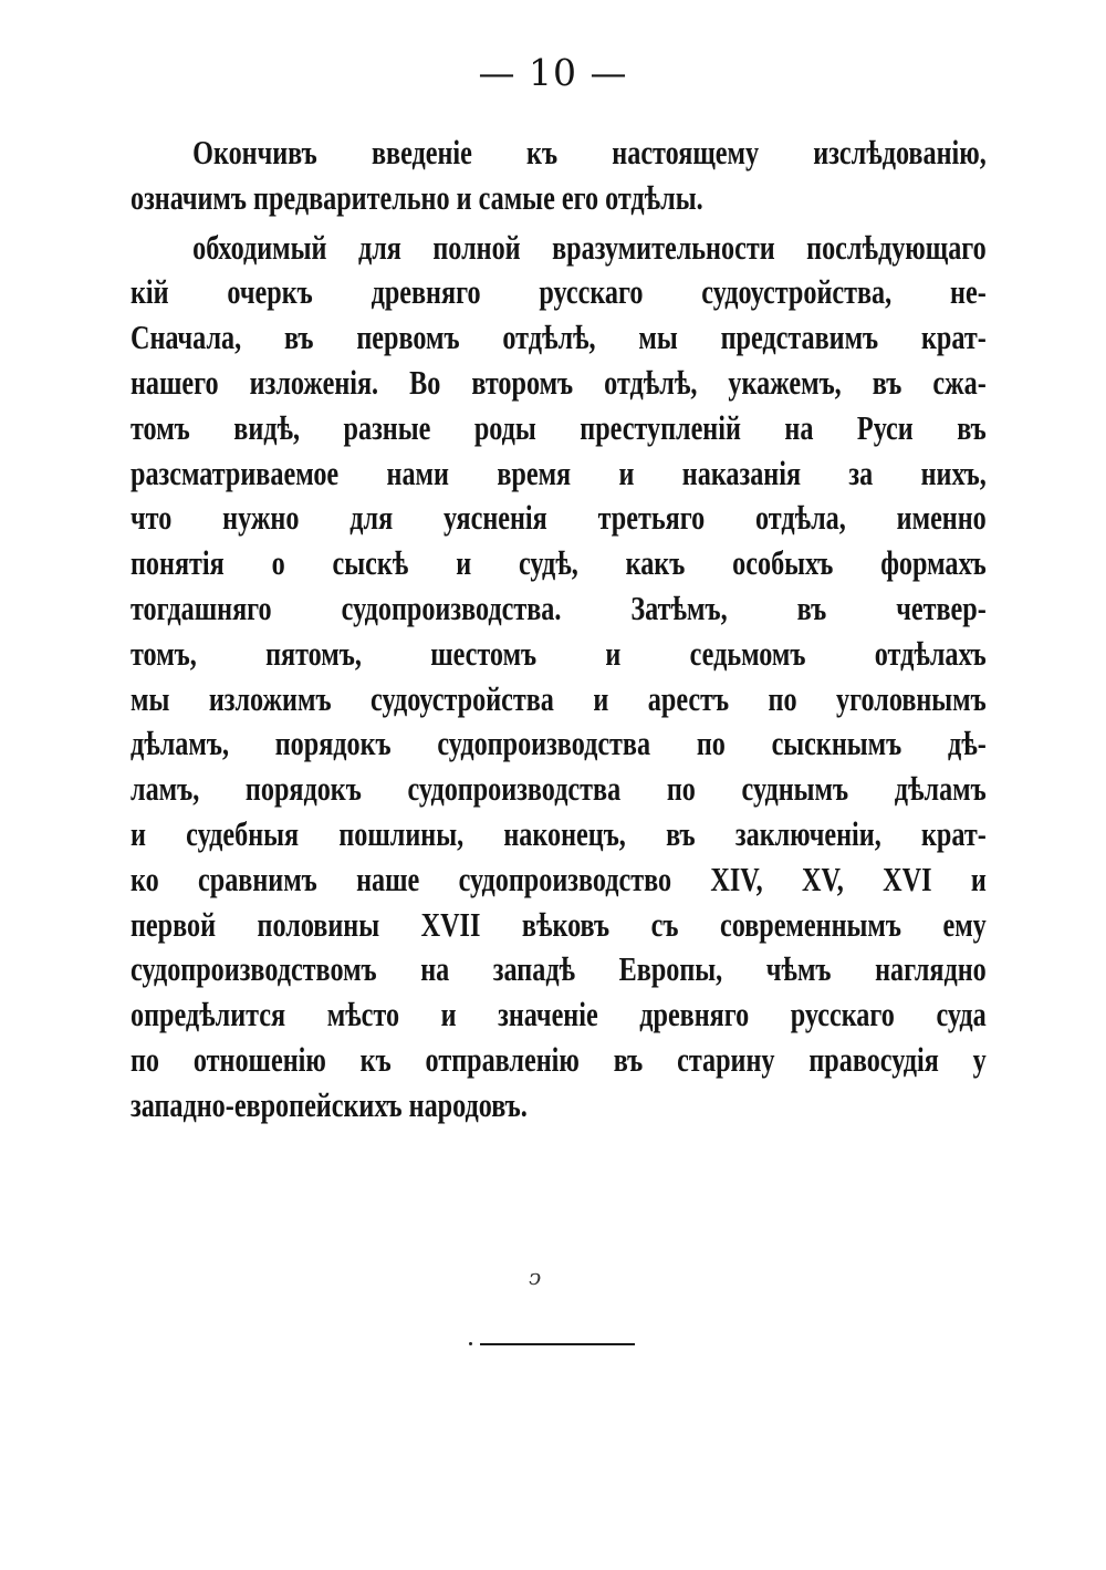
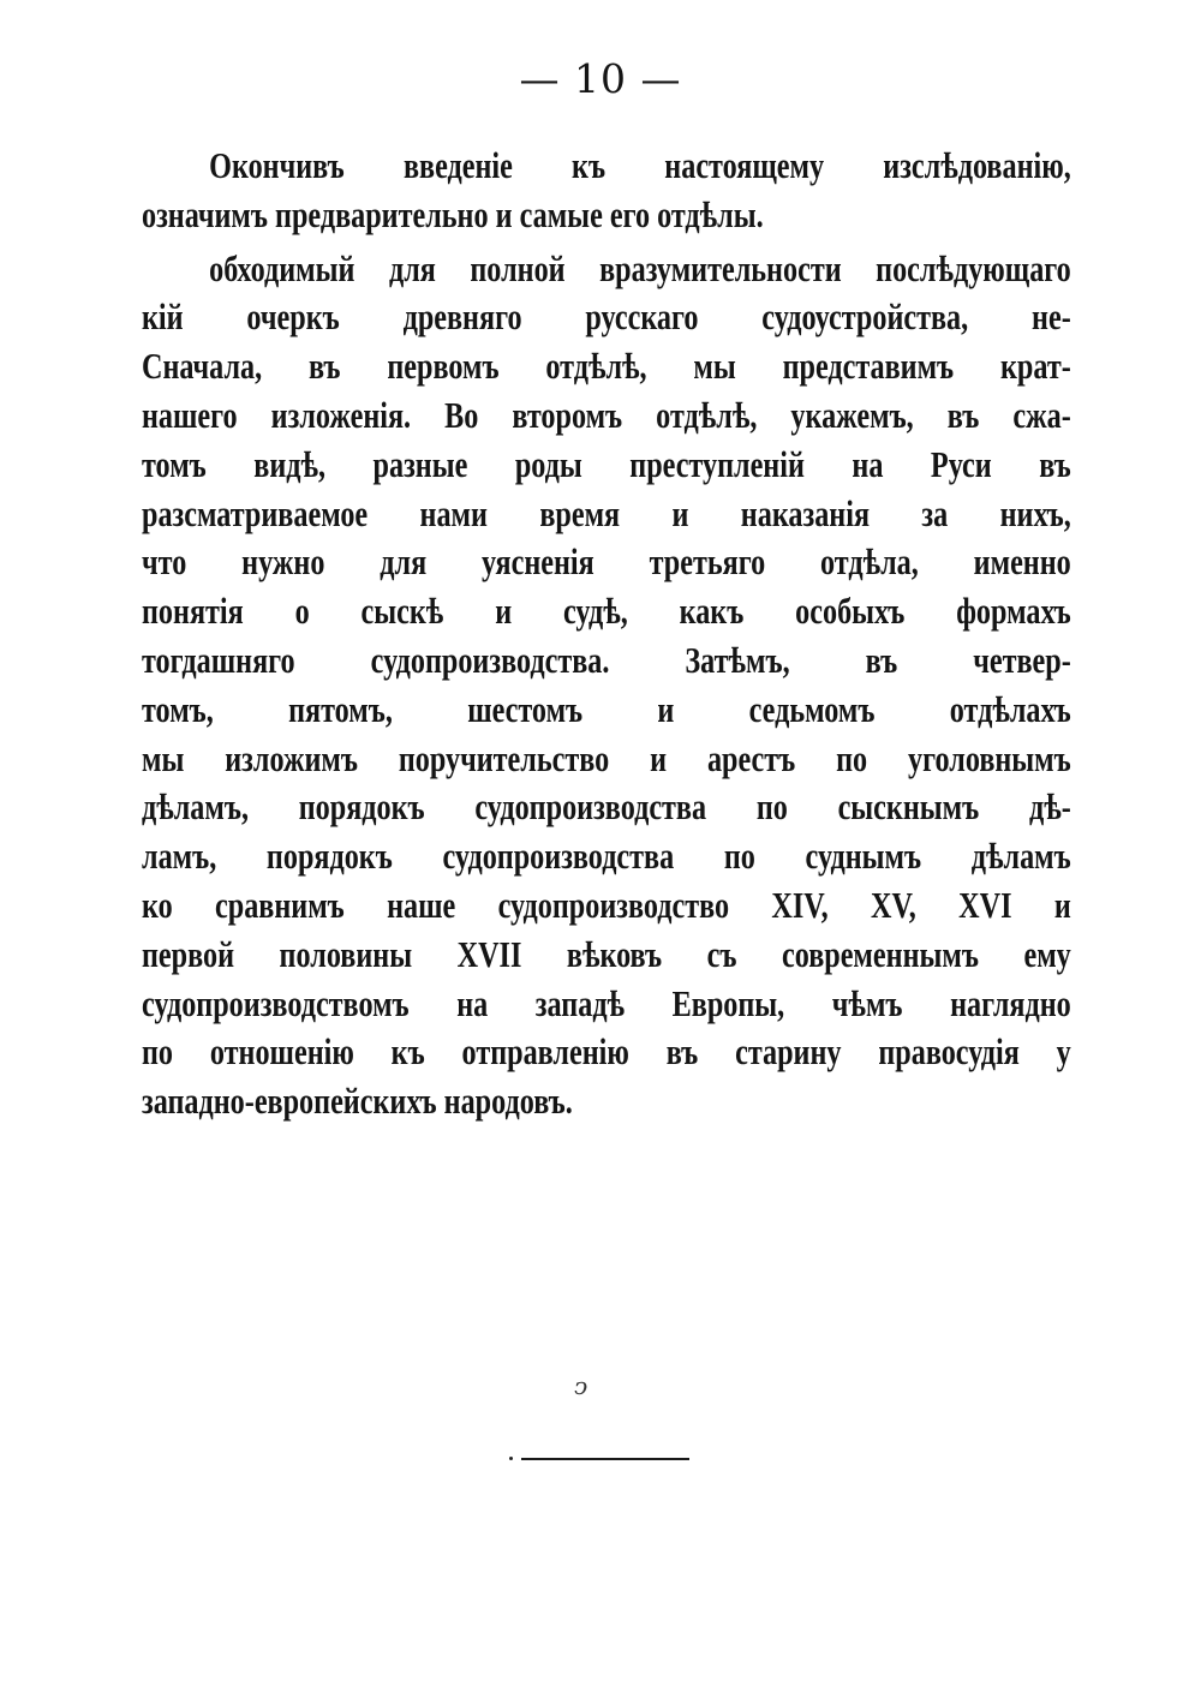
  — 10 —
  Окончивъ введеніе къ настоящему изслѣдованію,
  означимъ предварительно и самые его отдѣлы.
  обходимый для полной вразумительности послѣдующаго
  кій очеркъ древняго русскаго судоустройства, не-
  Сначала, въ первомъ отдѣлѣ, мы представимъ крат-
  нашего изложенія. Во второмъ отдѣлѣ, укажемъ, въ сжа-
  томъ видѣ, разные роды преступленій на Руси въ
  разсматриваемое нами время и наказанія за нихъ,
  что нужно для уясненія третьяго отдѣла, именно
  понятія о сыскѣ и судѣ, какъ особыхъ формахъ
  тогдашняго судопроизводства. Затѣмъ, въ четвер-
  томъ, пятомъ, шестомъ и седьмомъ отдѣлахъ
- мы изложимъ судоустройства и арестъ по уголовнымъ
+ мы изложимъ поручительство и арестъ по уголовнымъ
  дѣламъ, порядокъ судопроизводства по сыскнымъ дѣ-
  ламъ, порядокъ судопроизводства по суднымъ дѣламъ
- и судебныя пошлины, наконецъ, въ заключеніи, крат-
  ко сравнимъ наше судопроизводство XIV, XV, XVI и
  первой половины XVII вѣковъ съ современнымъ ему
  судопроизводствомъ на западѣ Европы, чѣмъ наглядно
- опредѣлится мѣсто и значеніе древняго русскаго суда
  по отношенію къ отправленію въ старину правосудія у
  западно-европейскихъ народовъ.
  ↄ
